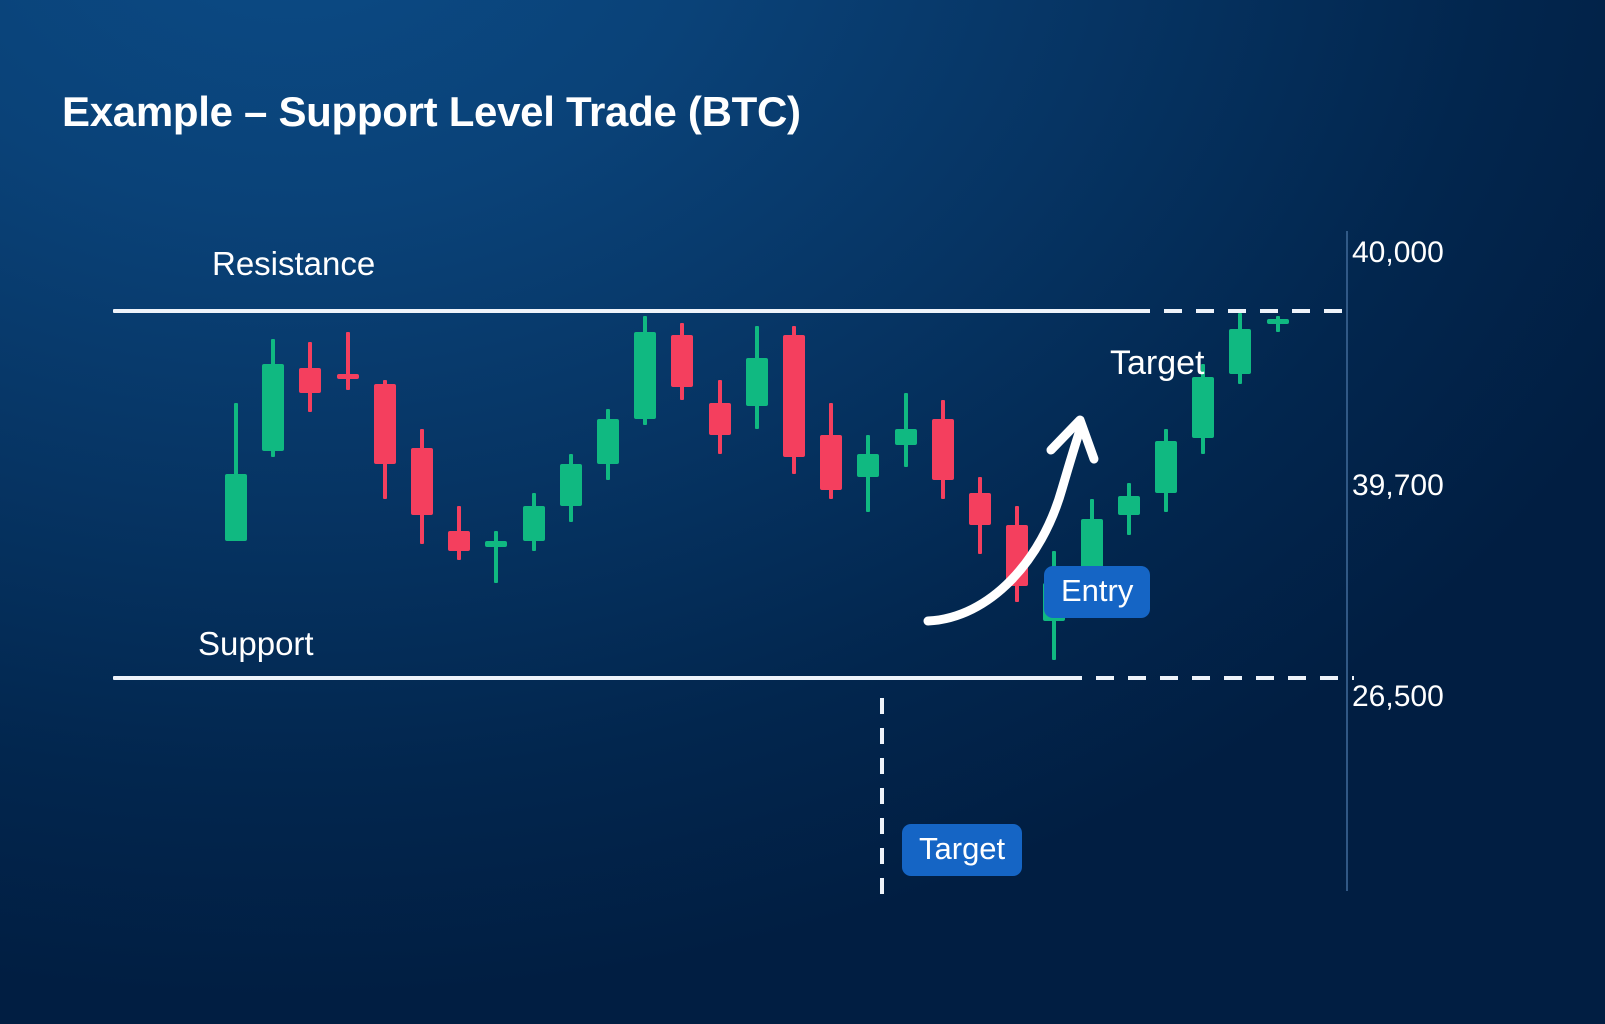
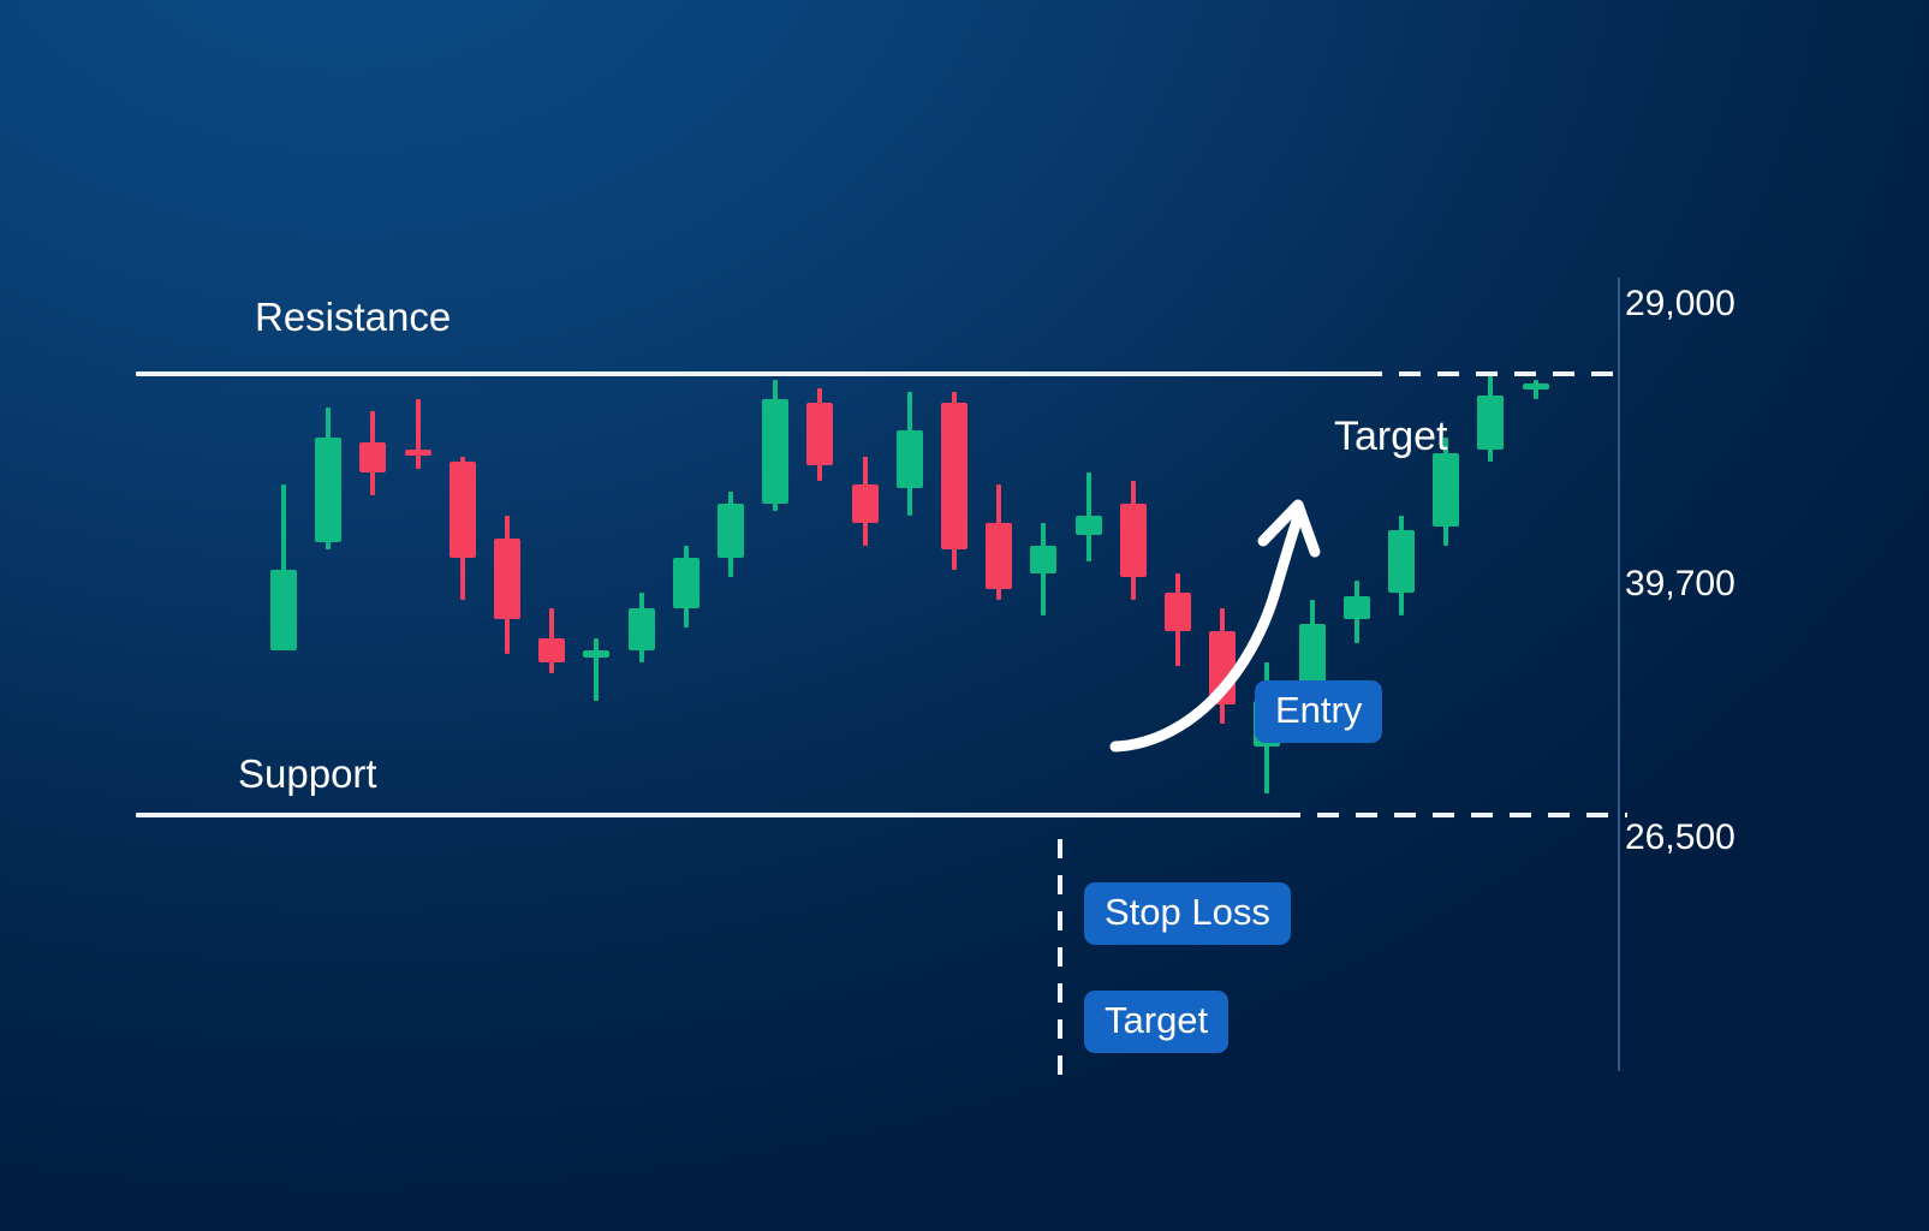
- Example – Support Level Trade (BTC)
  Resistance
  Support
- 40,000
+ 29,000
  39,700
  26,500
  Target
  Entry
+ Stop Loss
  Target
